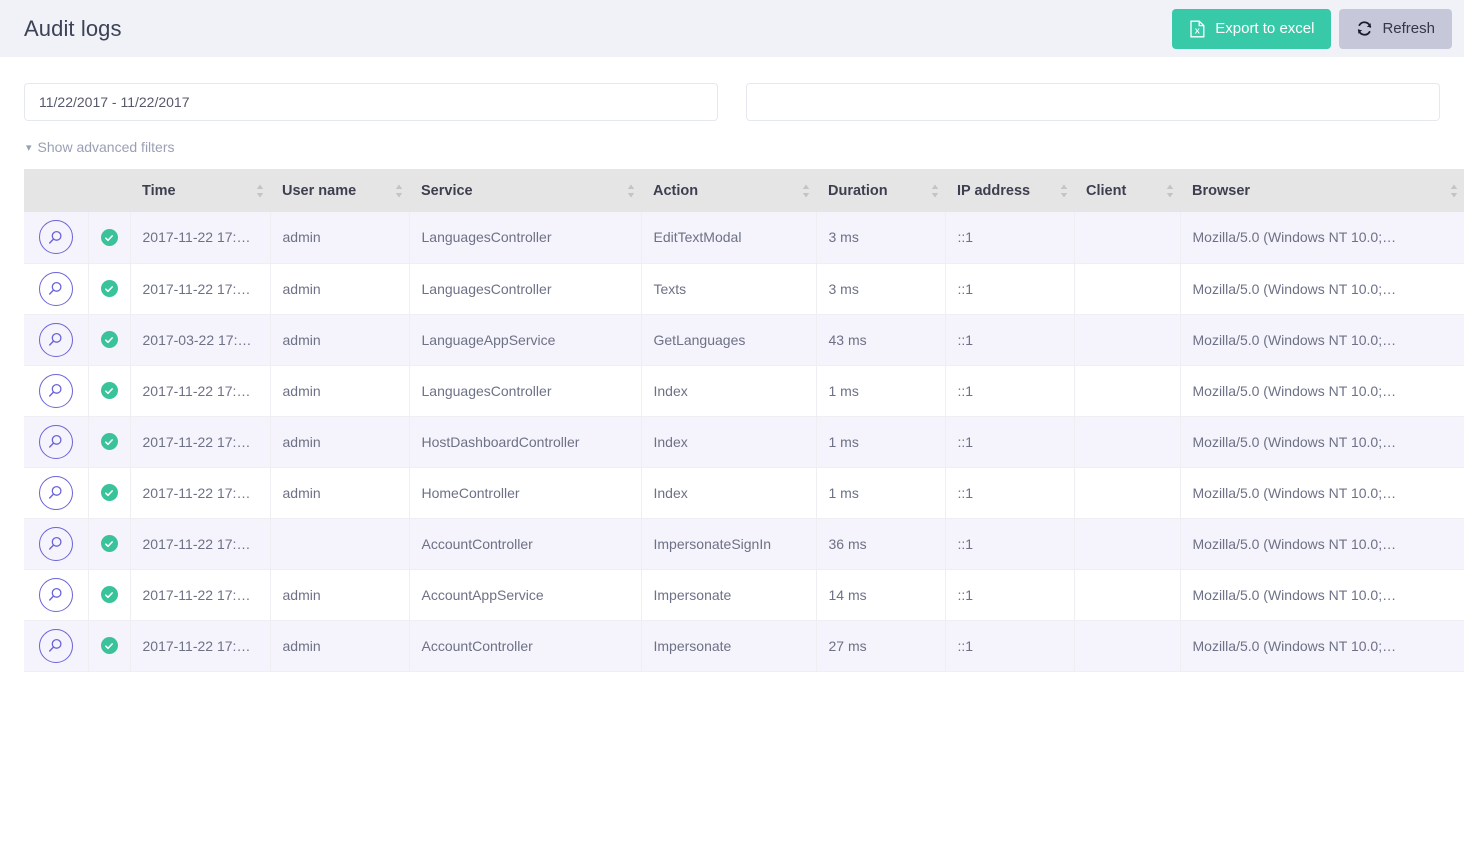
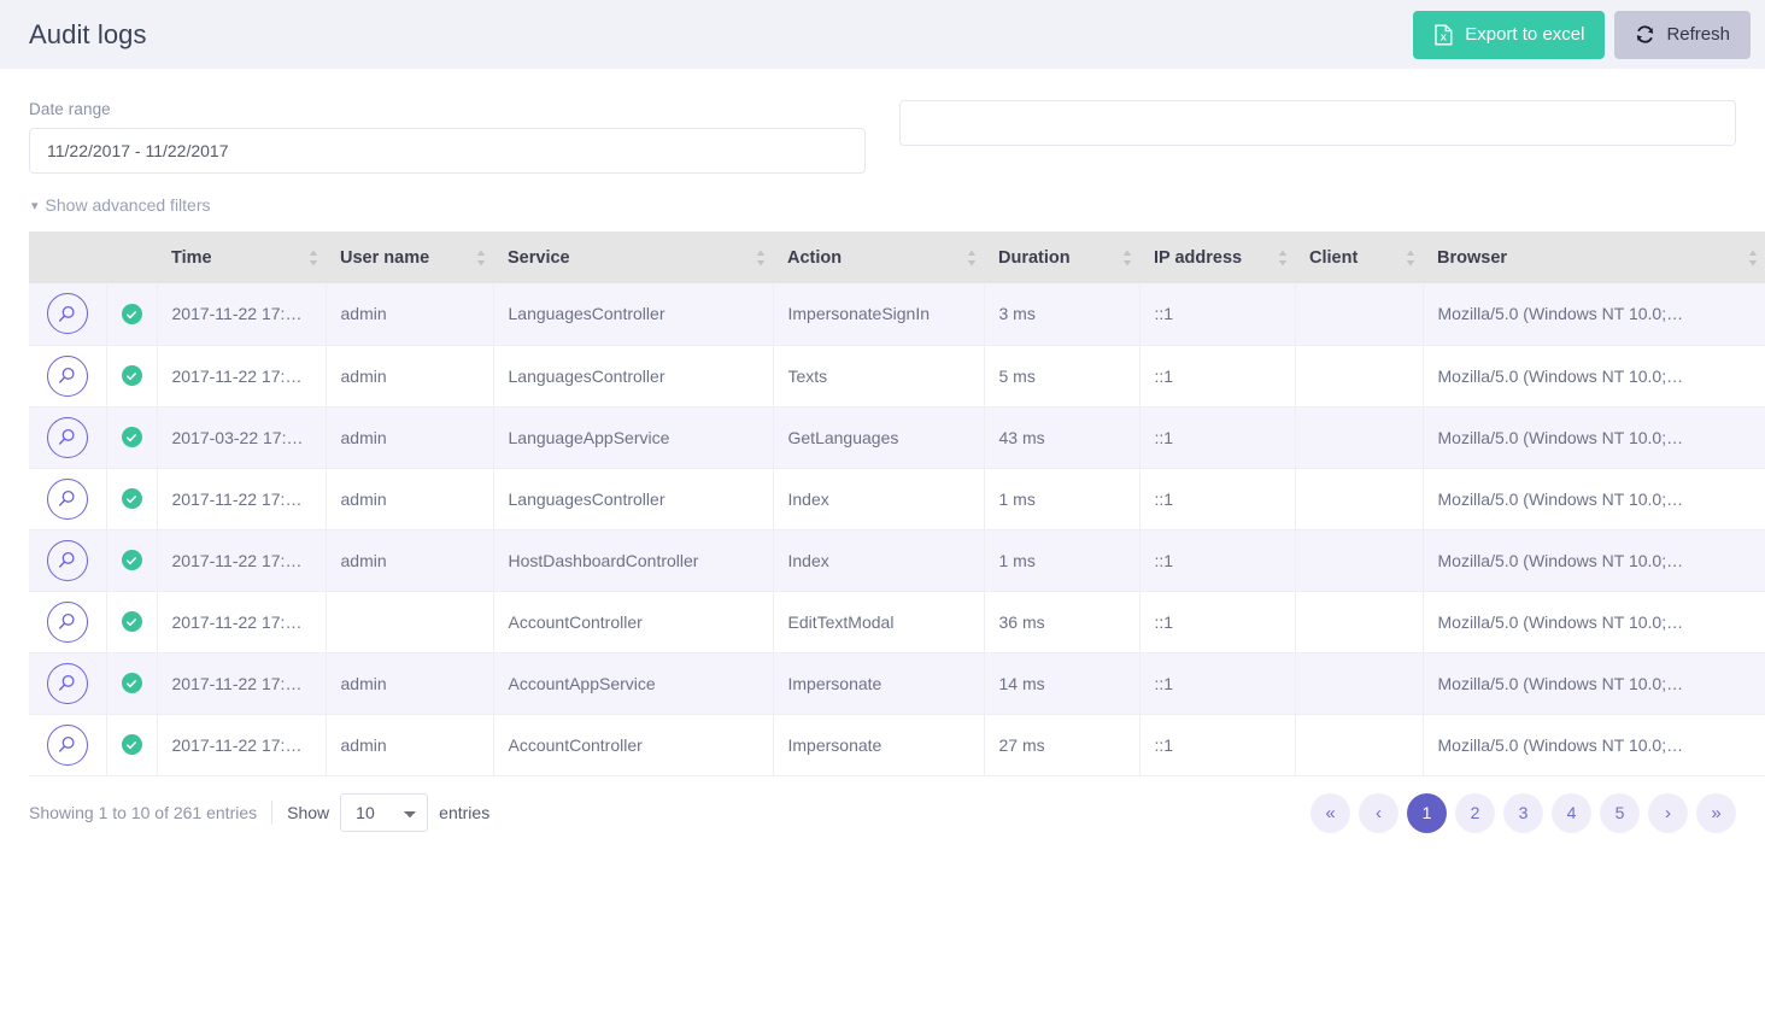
  Audit logs
  X
  Export to excel
  Refresh
+ Date range
  11/22/2017 - 11/22/2017
  ▾
  Show advanced filters
  		Time	User name	Service	Action	Duration	IP address	Client	Browser
- 		2017-11-22 17:51:17	admin	LanguagesController	EditTextModal	3 ms	::1		Mozilla/5.0 (Windows NT 10.0;…
+ 		2017-11-22 17:51:17	admin	LanguagesController	ImpersonateSignIn	3 ms	::1		Mozilla/5.0 (Windows NT 10.0;…
- 		2017-11-22 17:47:28	admin	LanguagesController	Texts	3 ms	::1		Mozilla/5.0 (Windows NT 10.0;…
+ 		2017-11-22 17:47:28	admin	LanguagesController	Texts	5 ms	::1		Mozilla/5.0 (Windows NT 10.0;…
  		2017-03-22 17:46:37	admin	LanguageAppService	GetLanguages	43 ms	::1		Mozilla/5.0 (Windows NT 10.0;…
  		2017-11-22 17:46:35	admin	LanguagesController	Index	1 ms	::1		Mozilla/5.0 (Windows NT 10.0;…
  		2017-11-22 17:46:30	admin	HostDashboardController	Index	1 ms	::1		Mozilla/5.0 (Windows NT 10.0;…
- 		2017-11-22 17:46:30	admin	HomeController	Index	1 ms	::1		Mozilla/5.0 (Windows NT 10.0;…
- 		2017-11-22 17:46:30		AccountController	ImpersonateSignIn	36 ms	::1		Mozilla/5.0 (Windows NT 10.0;…
+ 		2017-11-22 17:46:30		AccountController	EditTextModal	36 ms	::1		Mozilla/5.0 (Windows NT 10.0;…
  		2017-11-22 17:44:29	admin	AccountAppService	Impersonate	14 ms	::1		Mozilla/5.0 (Windows NT 10.0;…
  		2017-11-22 17:44:29	admin	AccountController	Impersonate	27 ms	::1		Mozilla/5.0 (Windows NT 10.0;…
+ Showing 1 to 10 of 261 entries
+ Show
+ 10
+ entries
+ «
+ ‹
+ 1
+ 2
+ 3
+ 4
+ 5
+ ›
+ »
